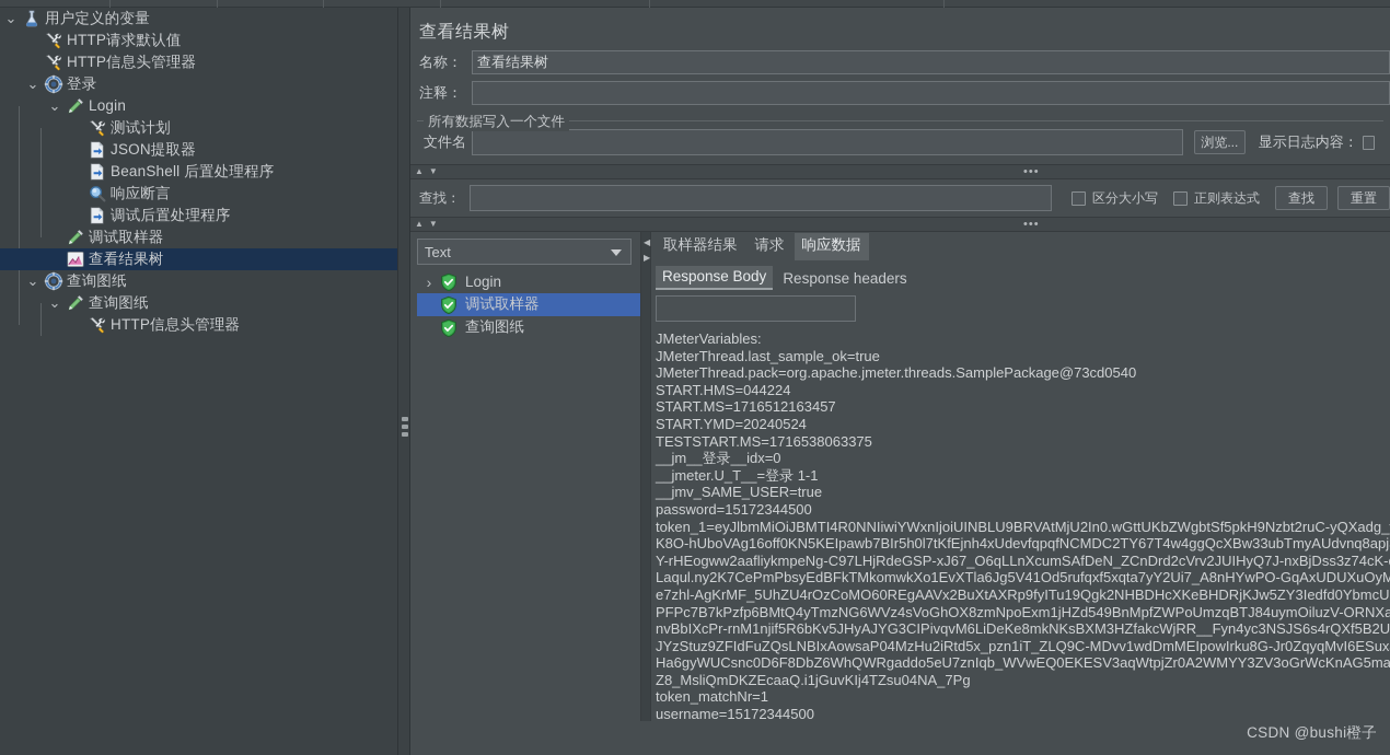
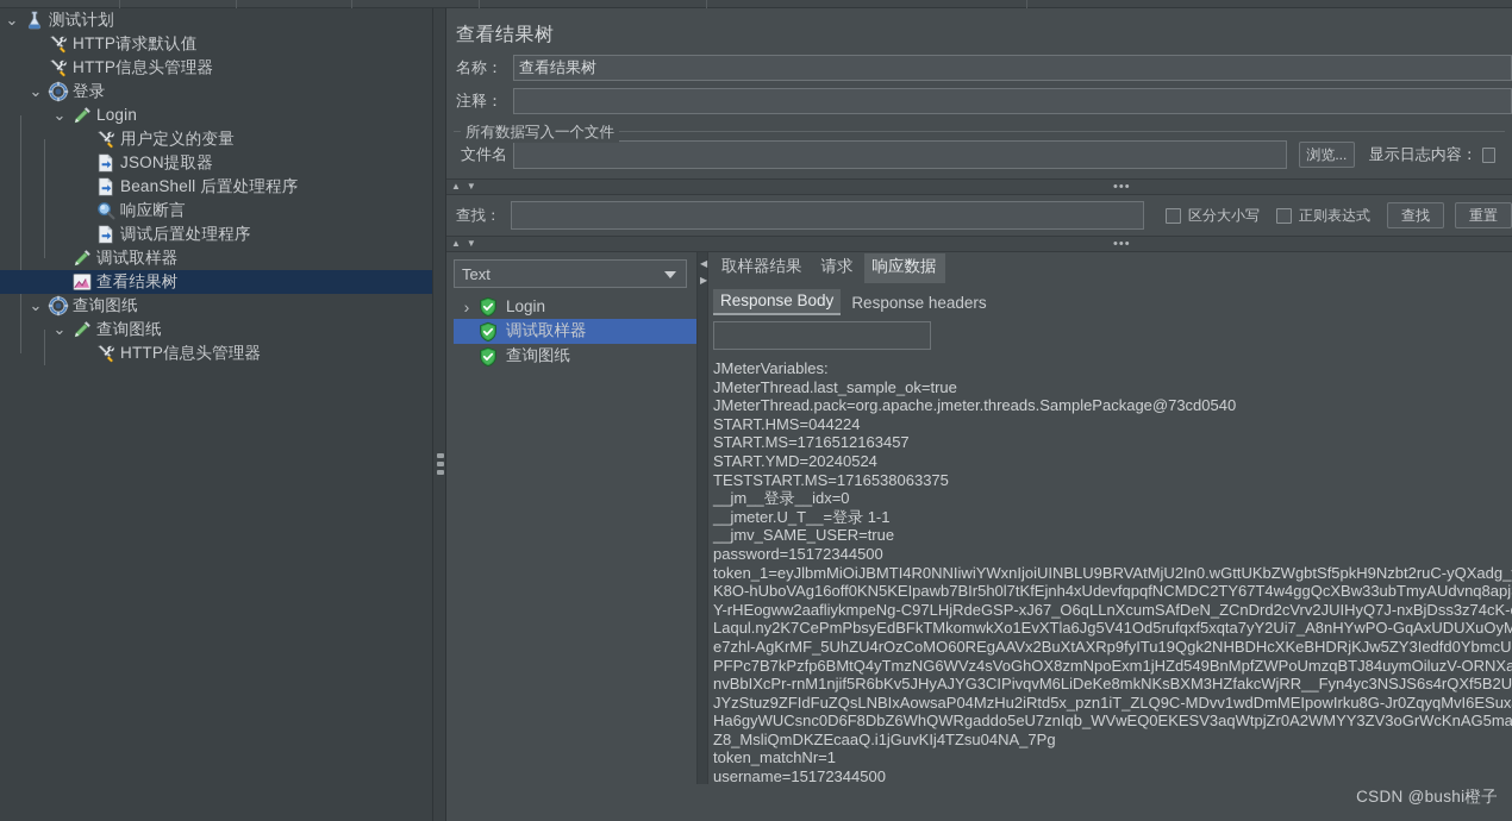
  ⌄
- 用户定义的变量
+ 测试计划
  HTTP请求默认值
  HTTP信息头管理器
  ⌄
  登录
  ⌄
  Login
- 测试计划
+ 用户定义的变量
  JSON提取器
  BeanShell 后置处理程序
  响应断言
  调试后置处理程序
  调试取样器
  查看结果树
  ⌄
  查询图纸
  ⌄
  查询图纸
  HTTP信息头管理器
  查看结果树
  名称：
  查看结果树
  注释：
  所有数据写入一个文件
  文件名
  浏览...
  显示日志内容：
  ▲
  ▼
  •••
  查找：
  区分大小写
  正则表达式
  查找
  重置
  ▲
  ▼
  •••
  Text
  ›
  Login
  调试取样器
  查询图纸
  ◀
  ▶
  取样器结果
  请求
  响应数据
  Response Body
  Response headers
  JMeterVariables:
  JMeterThread.last_sample_ok=true
  JMeterThread.pack=org.apache.jmeter.threads.SamplePackage@73cd0540
  START.HMS=044224
  START.MS=1716512163457
  START.YMD=20240524
  TESTSTART.MS=1716538063375
  __jm__登录__idx=0
  __jmeter.U_T__=登录 1-1
  __jmv_SAME_USER=true
  password=15172344500
  token_1=eyJlbmMiOiJBMTI4R0NNIiwiYWxnIjoiUINBLU9BRVAtMjU2In0.wGttUKbZWgbtSf5pkH9Nzbt2ruC-yQXadg_
  K8O-hUboVAg16off0KN5KEIpawb7BIr5h0l7tKfEjnh4xUdevfqpqfNCMDC2TY67T4w4ggQcXBw33ubTmyAUdvnq8apj
  Y-rHEogww2aafliykmpeNg-C97LHjRdeGSP-xJ67_O6qLLnXcumSAfDeN_ZCnDrd2cVrv2JUIHyQ7J-nxBjDss3z74cK-
  Laqul.ny2K7CePmPbsyEdBFkTMkomwkXo1EvXTla6Jg5V41Od5rufqxf5xqta7yY2Ui7_A8nHYwPO-GqAxUDUXuOyM
  e7zhl-AgKrMF_5UhZU4rOzCoMO60REgAAVx2BuXtAXRp9fyITu19Qgk2NHBDHcXKeBHDRjKJw5ZY3Iedfd0YbmcU
  PFPc7B7kPzfp6BMtQ4yTmzNG6WVz4sVoGhOX8zmNpoExm1jHZd549BnMpfZWPoUmzqBTJ84uymOiluzV-ORNXa
  nvBbIXcPr-rnM1njif5R6bKv5JHyAJYG3CIPivqvM6LiDeKe8mkNKsBXM3HZfakcWjRR__Fyn4yc3NSJS6s4rQXf5B2U
  JYzStuz9ZFIdFuZQsLNBIxAowsaP04MzHu2iRtd5x_pzn1iT_ZLQ9C-MDvv1wdDmMEIpowIrku8G-Jr0ZqyqMvI6ESux
  Ha6gyWUCsnc0D6F8DbZ6WhQWRgaddo5eU7znIqb_WVwEQ0EKESV3aqWtpjZr0A2WMYY3ZV3oGrWcKnAG5ma
  Z8_MsliQmDKZEcaaQ.i1jGuvKIj4TZsu04NA_7Pg
  token_matchNr=1
  username=15172344500
  CSDN @bushi橙子
